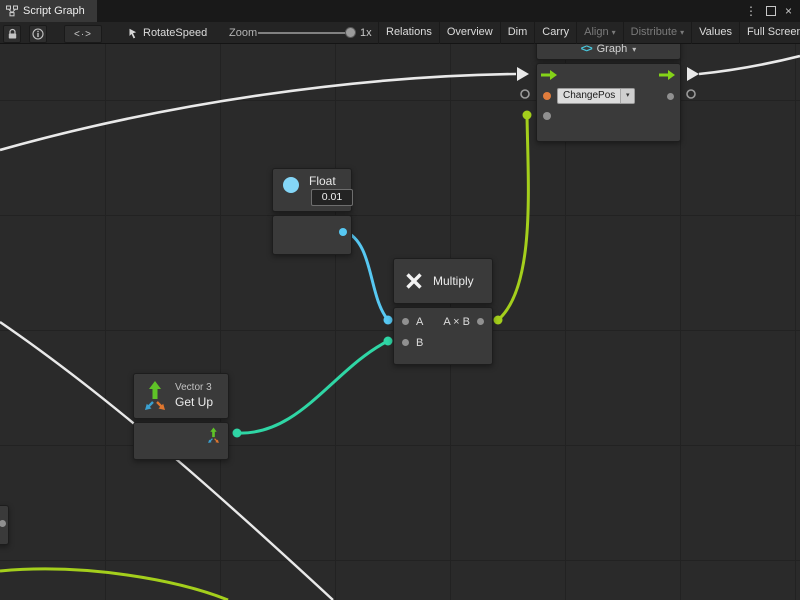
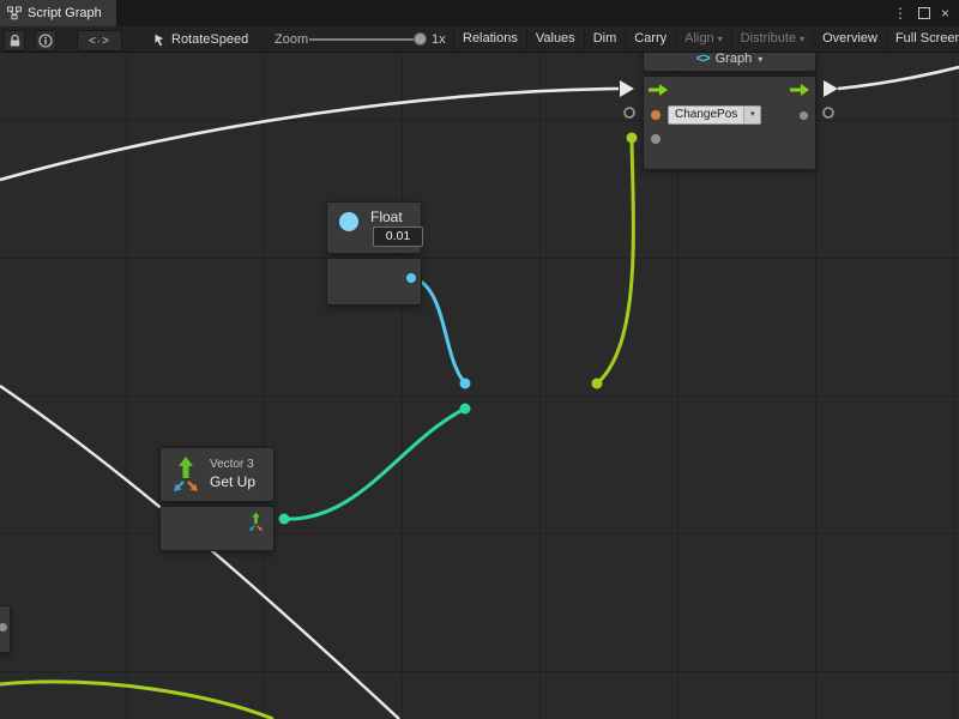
  Script Graph
  ⋮
  ×
  <·>
  RotateSpeed
  Zoom
  1x
  Relations
- Overview
+ Values
  Dim
  Carry
  Align ▾
  Distribute ▾
- Values
+ Overview
  Full Scree
  <>
  Graph
  ▾
  ChangePos
  Float
  0.01
- Multiply
- A
- A × B
- B
  Vector 3
  Get Up
